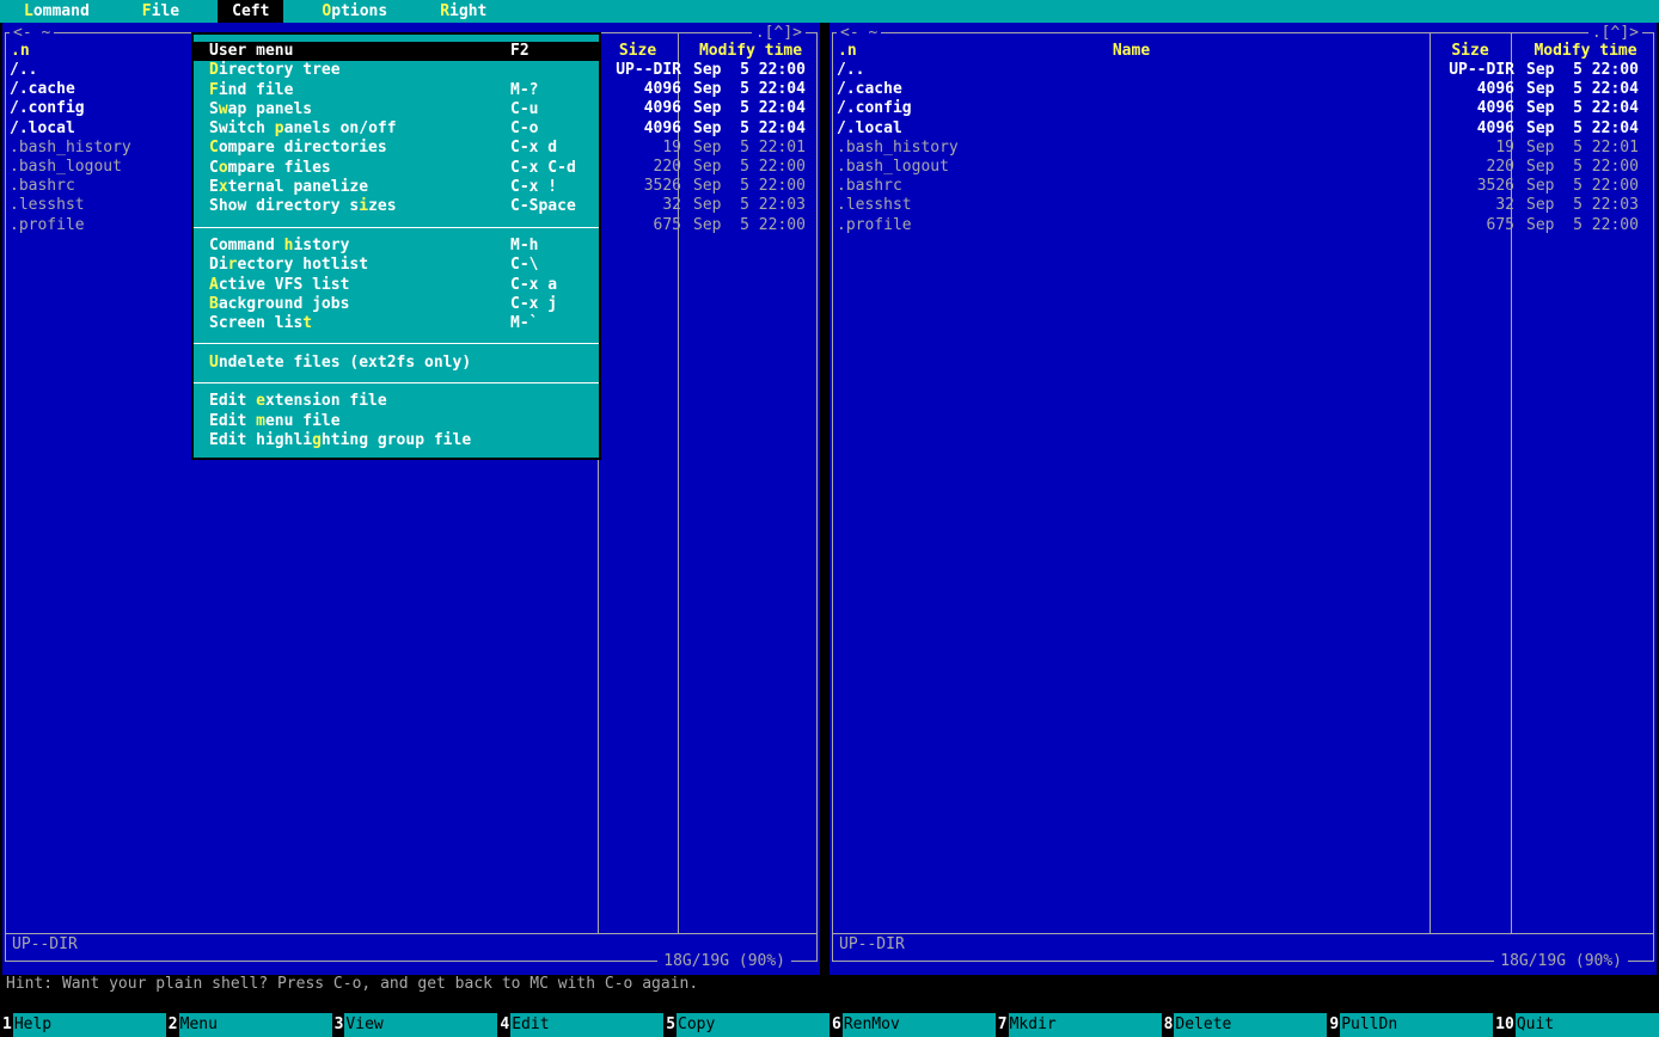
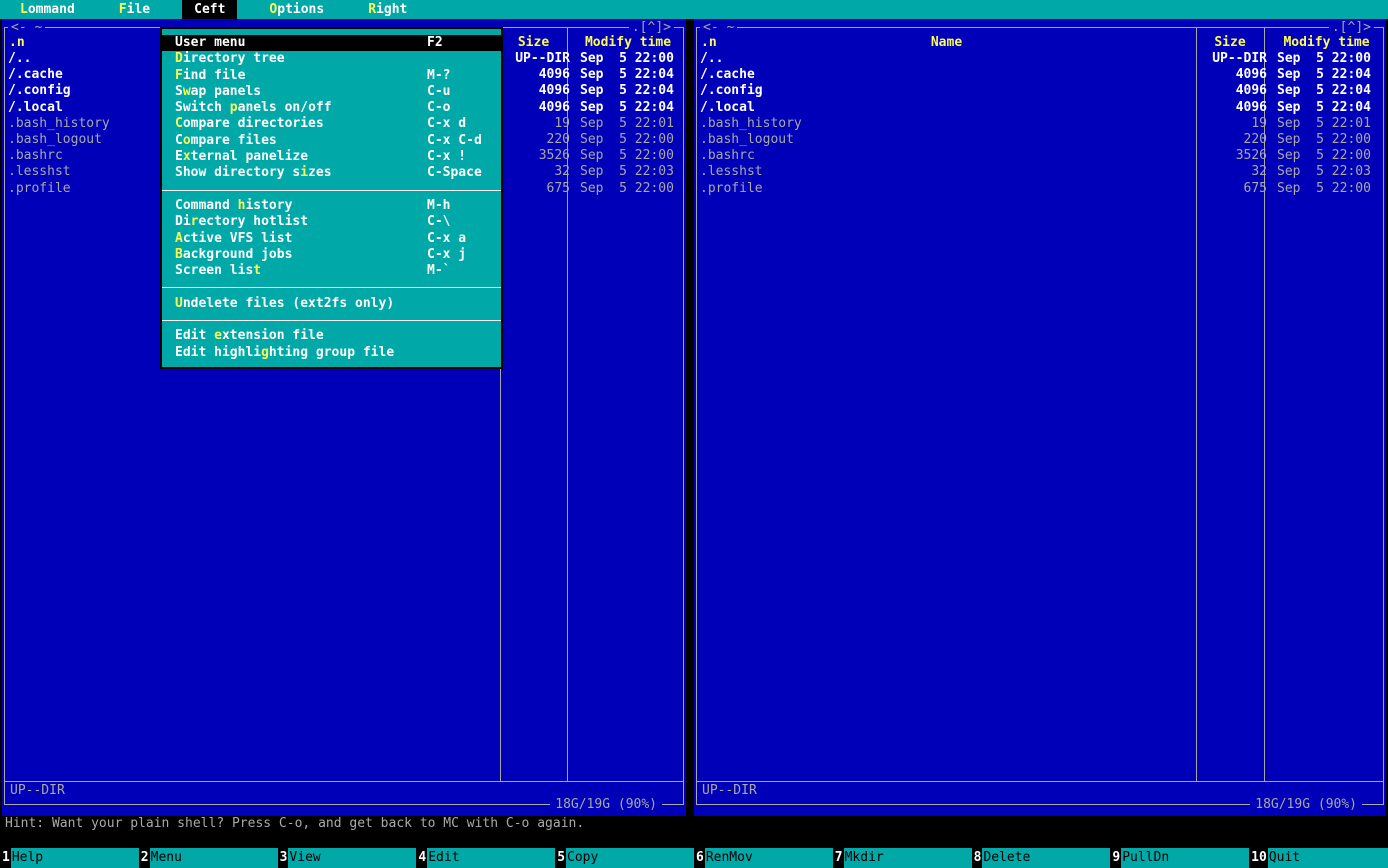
  Lommand
  File
  Ceft
  Options
  Right
  <- ~
  .[^]>
  .n
  Size
  Modify time
  /..
  UP--DIR
  Sep 5 22:00
  /.cache
  4096
  Sep 5 22:04
  /.config
  4096
  Sep 5 22:04
  /.local
  4096
  Sep 5 22:04
  .bash_history
  19
  Sep 5 22:01
  .bash_logout
  220
  Sep 5 22:00
  .bashrc
  3526
  Sep 5 22:00
  .lesshst
  32
  Sep 5 22:03
  .profile
  675
  Sep 5 22:00
  UP--DIR
  18G/19G (90%)
  <- ~
  .[^]>
  .n
  Name
  Size
  Modify time
  /..
  UP--DIR
  Sep 5 22:00
  /.cache
  4096
  Sep 5 22:04
  /.config
  4096
  Sep 5 22:04
  /.local
  4096
  Sep 5 22:04
  .bash_history
  19
  Sep 5 22:01
  .bash_logout
  220
  Sep 5 22:00
  .bashrc
  3526
  Sep 5 22:00
  .lesshst
  32
  Sep 5 22:03
  .profile
  675
  Sep 5 22:00
  UP--DIR
  18G/19G (90%)
  User menu
  F2
  Directory tree
  Find file
  M-?
  Swap panels
  C-u
  Switch panels on/off
  C-o
  Compare directories
  C-x d
  Compare files
  C-x C-d
  External panelize
  C-x !
  Show directory sizes
  C-Space
  Command history
  M-h
  Directory hotlist
  C-\
  Active VFS list
  C-x a
  Background jobs
  C-x j
  Screen list
  M-`
  Undelete files (ext2fs only)
  Edit extension file
- Edit menu file
  Edit highlighting group file
  Hint: Want your plain shell? Press C-o, and get back to MC with C-o again.
  1
  Help
  2
  Menu
  3
  View
  4
  Edit
  5
  Copy
  6
  RenMov
  7
  Mkdir
  8
  Delete
  9
  PullDn
  10
  Quit
